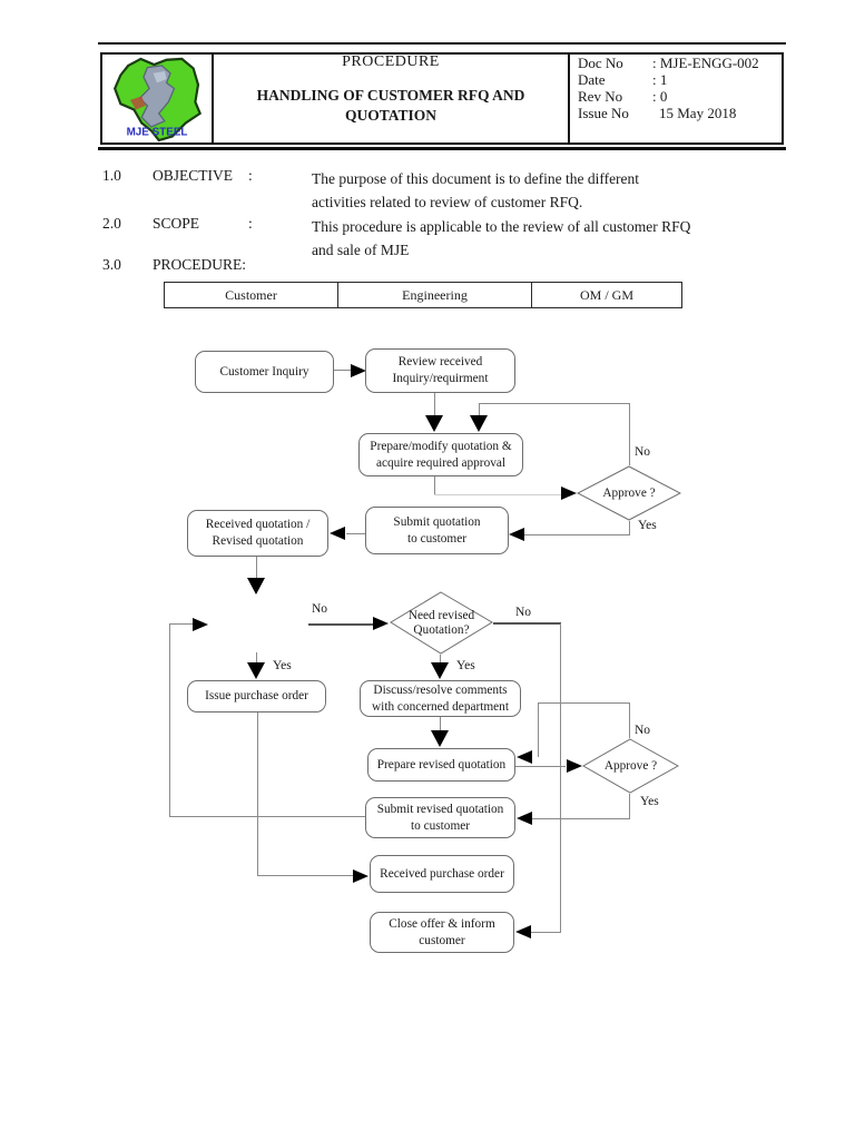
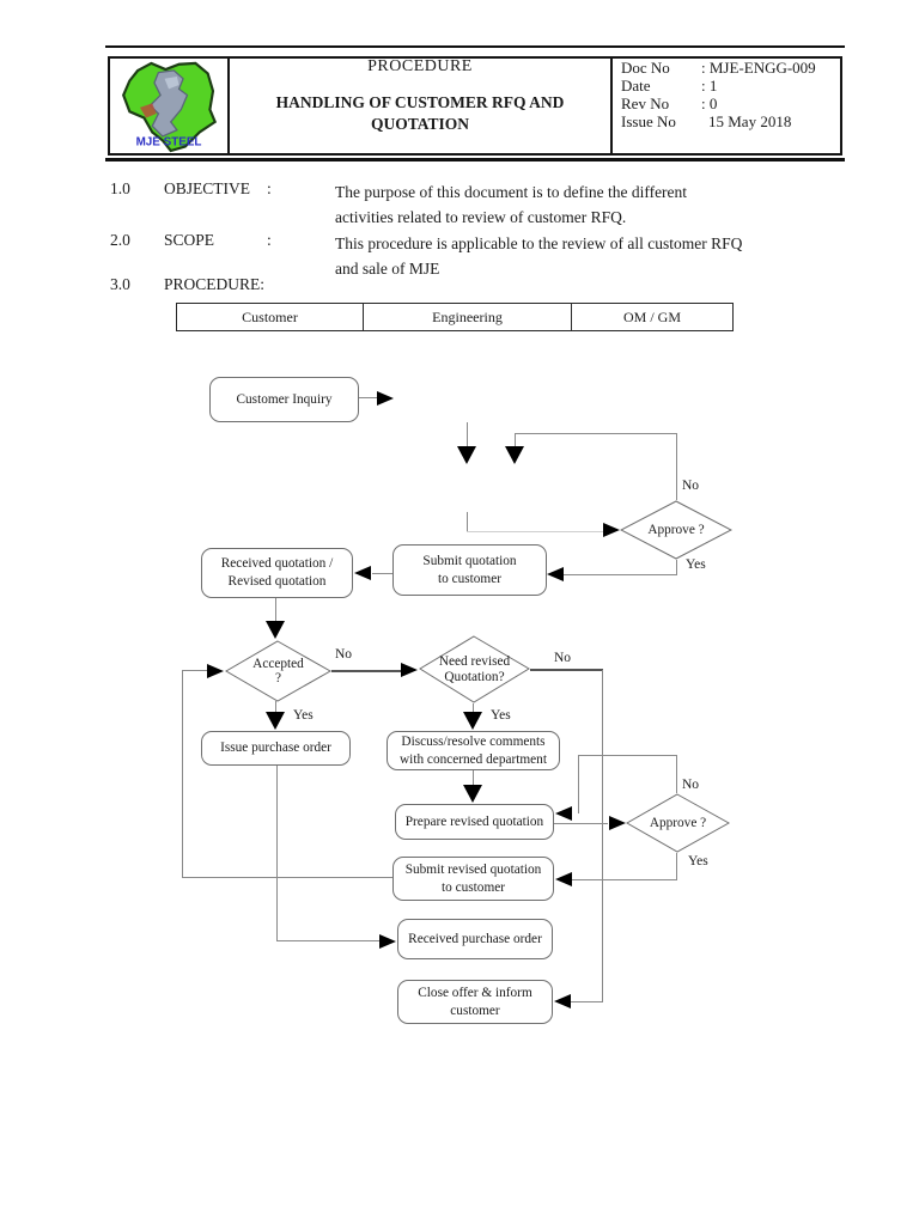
  MJE STEEL
  PROCEDURE
  HANDLING OF CUSTOMER RFQ AND
  QUOTATION
  Doc No
- : MJE-ENGG-002
+ : MJE-ENGG-009
  Date
  : 1
  Rev No
  : 0
  Issue No
  15 May 2018
  1.0
  OBJECTIVE
  :
  The purpose of this document is to define the different
  activities related to review of customer RFQ.
  2.0
  SCOPE
  :
  This procedure is applicable to the review of all customer RFQ
  and sale of MJE
  3.0
  PROCEDURE:
  Customer
  Engineering
  OM / GM
  Customer Inquiry
- Review received
- Inquiry/requirment
- Prepare/modify quotation &
- acquire required approval
  Submit quotation
  to customer
  Received quotation /
  Revised quotation
  Issue purchase order
  Discuss/resolve comments
  with concerned department
  Prepare revised quotation
  Submit revised quotation
  to customer
  Received purchase order
  Close offer & inform
  customer
  Approve ?
+ Accepted
+ ?
  Need revised
  Quotation?
  Approve ?
  No
  Yes
  No
  No
  Yes
  Yes
  No
  Yes
